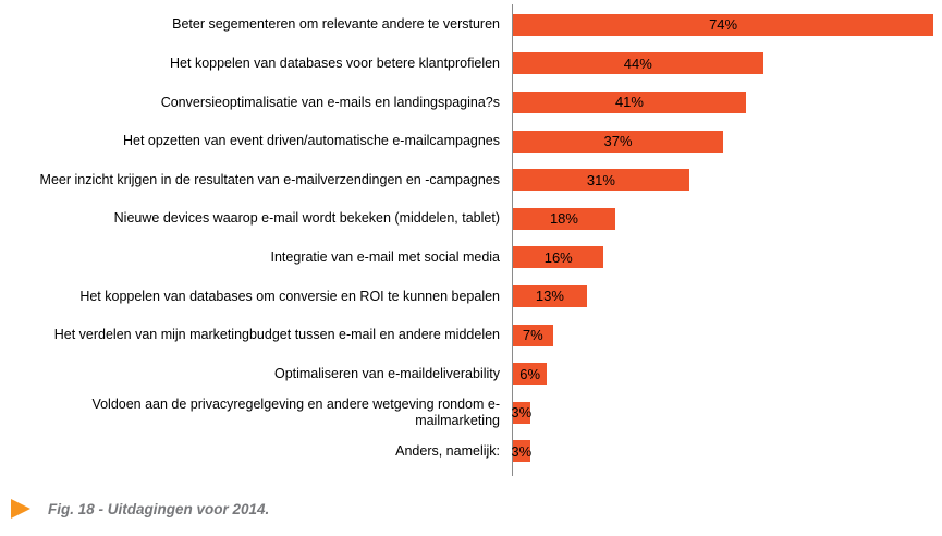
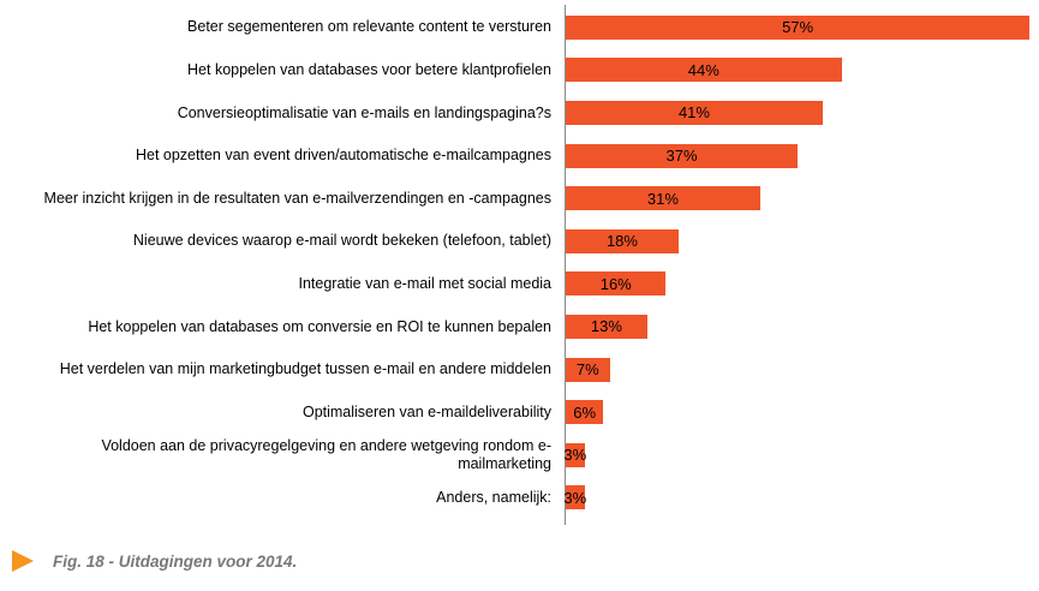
- Beter segementeren om relevante andere te versturen
+ Beter segementeren om relevante content te versturen
- 74%
+ 57%
  Het koppelen van databases voor betere klantprofielen
  44%
  Conversieoptimalisatie van e-mails en landingspagina?s
  41%
  Het opzetten van event driven/automatische e-mailcampagnes
  37%
  Meer inzicht krijgen in de resultaten van e-mailverzendingen en -campagnes
  31%
- Nieuwe devices waarop e-mail wordt bekeken (middelen, tablet)
+ Nieuwe devices waarop e-mail wordt bekeken (telefoon, tablet)
  18%
  Integratie van e-mail met social media
  16%
  Het koppelen van databases om conversie en ROI te kunnen bepalen
  13%
  Het verdelen van mijn marketingbudget tussen e-mail en andere middelen
  7%
  Optimaliseren van e-maildeliverability
  6%
  Voldoen aan de privacyregelgeving en andere wetgeving rondom e-mailmarketing
  3%
  Anders, namelijk:
  3%
  Fig. 18 - Uitdagingen voor 2014.
